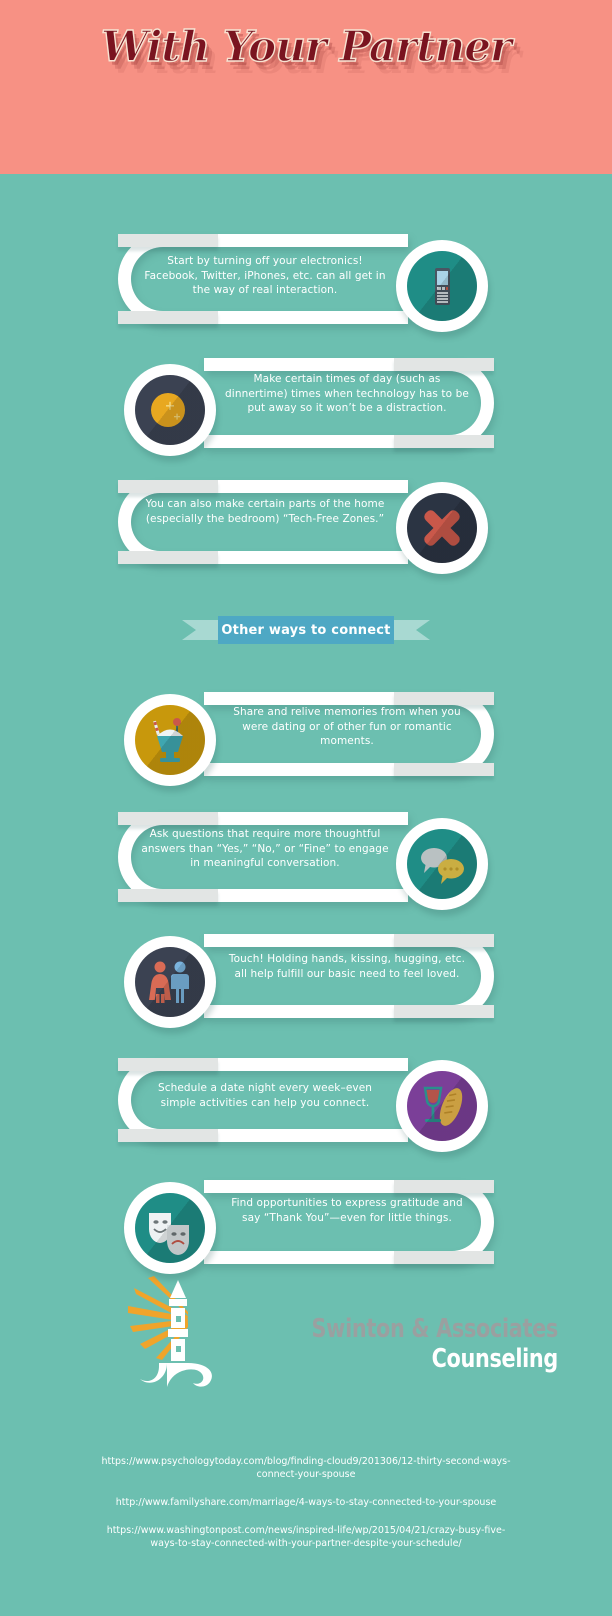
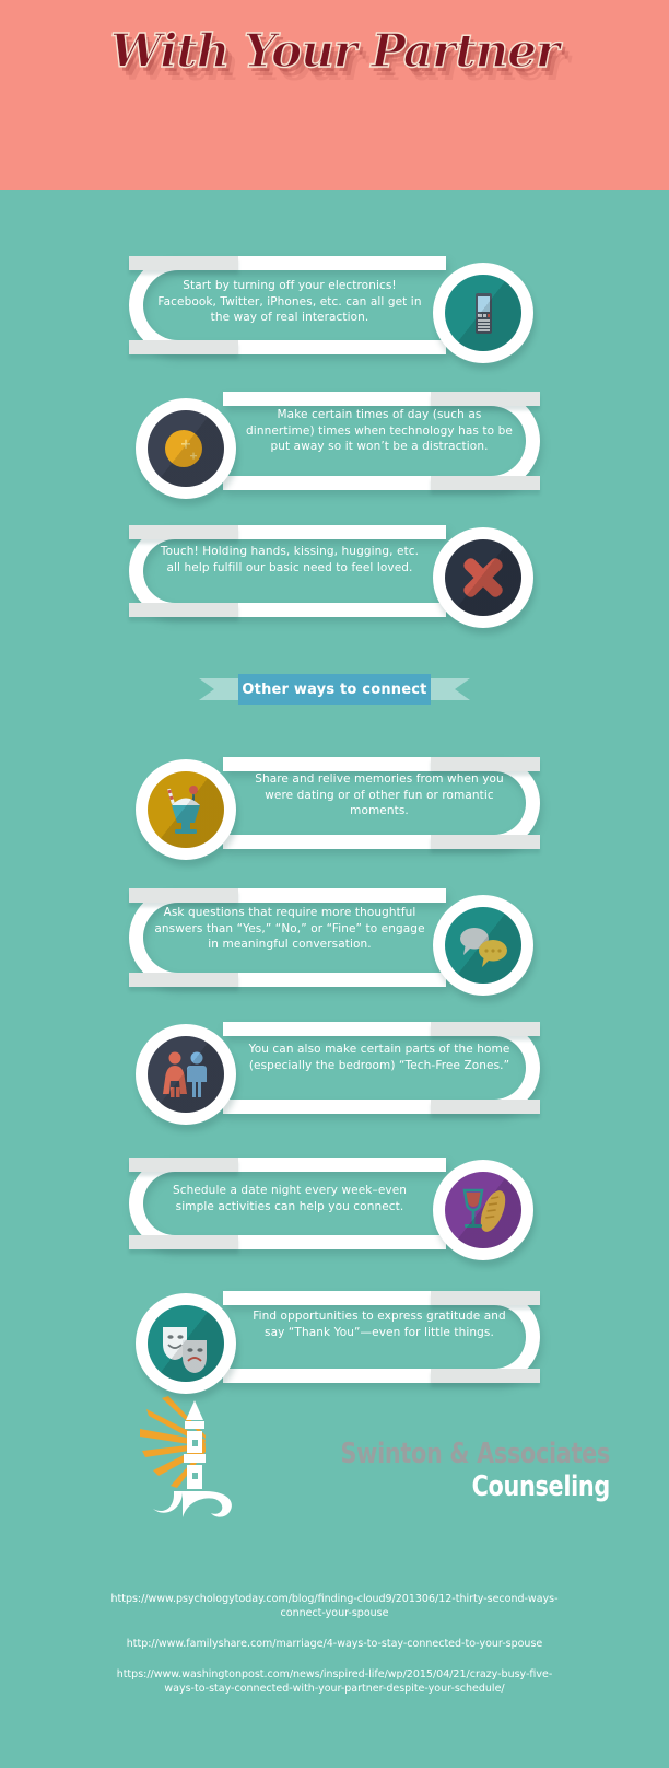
  With Your Partner
  Start by turning off your electronics! Facebook, Twitter, iPhones, etc. can all get in the way of real interaction.
  Make certain times of day (such as dinnertime) times when technology has to be put away so it won’t be a distraction.
- You can also make certain parts of the home (especially the bedroom) “Tech-Free Zones.”
+ Touch! Holding hands, kissing, hugging, etc. all help fulfill our basic need to feel loved.
  Share and relive memories from when you were dating or of other fun or romantic moments.
  Ask questions that require more thoughtful answers than “Yes,” “No,” or “Fine” to engage in meaningful conversation.
- Touch! Holding hands, kissing, hugging, etc. all help fulfill our basic need to feel loved.
+ You can also make certain parts of the home (especially the bedroom) “Tech-Free Zones.”
  Schedule a date night every week–even simple activities can help you connect.
  Find opportunities to express gratitude and say “Thank You”—even for little things.
  Other ways to connect
  Swinton & Associates
  Counseling
  https://www.psychologytoday.com/blog/finding-cloud9/201306/12-thirty-second-ways-connect-your-spouse
  http://www.familyshare.com/marriage/4-ways-to-stay-connected-to-your-spouse
  https://www.washingtonpost.com/news/inspired-life/wp/2015/04/21/crazy-busy-five-ways-to-stay-connected-with-your-partner-despite-your-schedule/
